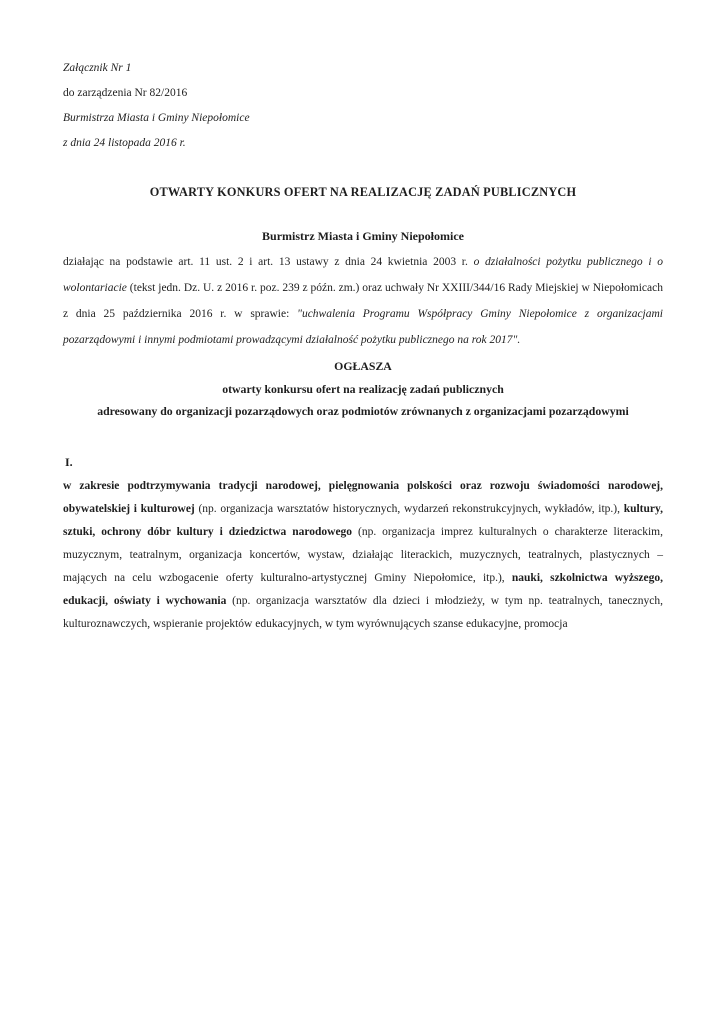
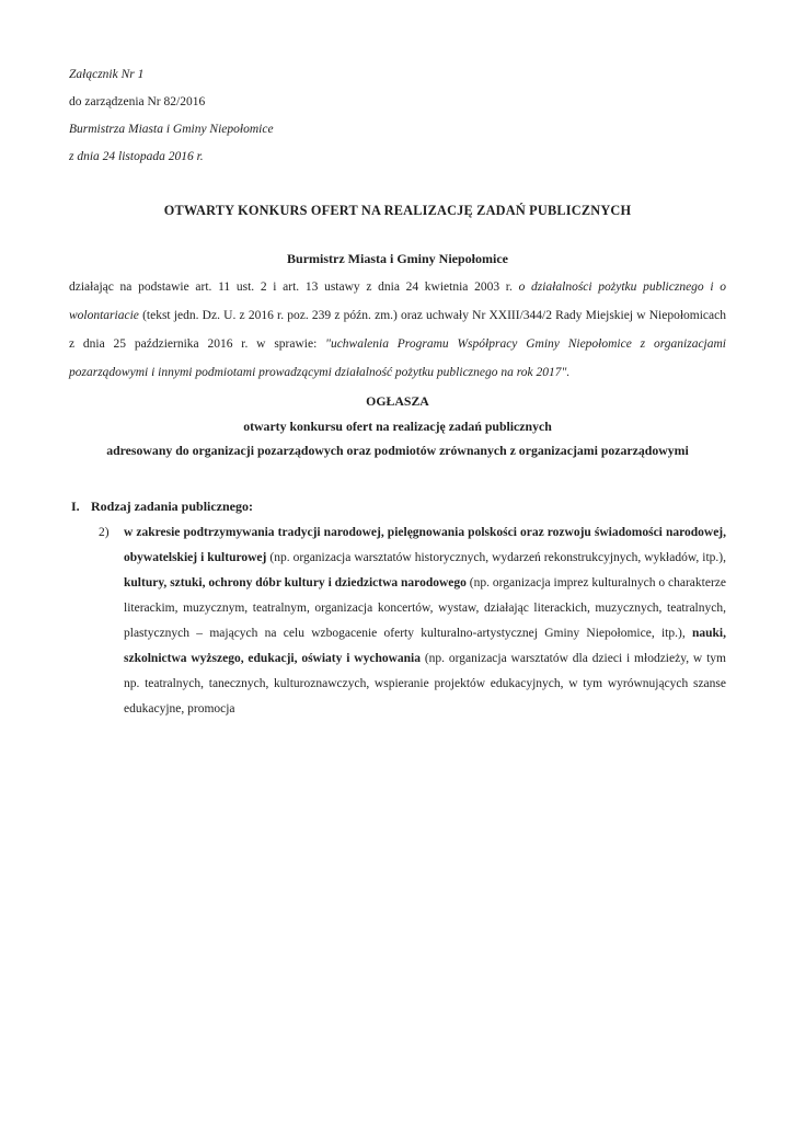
  Załącznik Nr 1
  do zarządzenia Nr 82/2016
  Burmistrza Miasta i Gminy Niepołomice
  z dnia 24 listopada 2016 r.
  OTWARTY KONKURS OFERT NA REALIZACJĘ ZADAŃ PUBLICZNYCH
  Burmistrz Miasta i Gminy Niepołomice
- działając na podstawie art. 11 ust. 2 i art. 13 ustawy z dnia 24 kwietnia 2003 r. o działalności pożytku publicznego i o wolontariacie (tekst jedn. Dz. U. z 2016 r. poz. 239 z późn. zm.) oraz uchwały Nr XXIII/344/16 Rady Miejskiej w Niepołomicach z dnia 25 października 2016 r. w sprawie: "uchwalenia Programu Współpracy Gminy Niepołomice z organizacjami pozarządowymi i innymi podmiotami prowadzącymi działalność pożytku publicznego na rok 2017".
+ działając na podstawie art. 11 ust. 2 i art. 13 ustawy z dnia 24 kwietnia 2003 r. o działalności pożytku publicznego i o wolontariacie (tekst jedn. Dz. U. z 2016 r. poz. 239 z późn. zm.) oraz uchwały Nr XXIII/344/2 Rady Miejskiej w Niepołomicach z dnia 25 października 2016 r. w sprawie: "uchwalenia Programu Współpracy Gminy Niepołomice z organizacjami pozarządowymi i innymi podmiotami prowadzącymi działalność pożytku publicznego na rok 2017".
  OGŁASZA
  otwarty konkursu ofert na realizację zadań publicznych
  adresowany do organizacji pozarządowych oraz podmiotów zrównanych z organizacjami pozarządowymi
  I.
+ Rodzaj zadania publicznego:
+ 2)
  w zakresie podtrzymywania tradycji narodowej, pielęgnowania polskości oraz rozwoju świadomości narodowej, obywatelskiej i kulturowej (np. organizacja warsztatów historycznych, wydarzeń rekonstrukcyjnych, wykładów, itp.), kultury, sztuki, ochrony dóbr kultury i dziedzictwa narodowego (np. organizacja imprez kulturalnych o charakterze literackim, muzycznym, teatralnym, organizacja koncertów, wystaw, działając literackich, muzycznych, teatralnych, plastycznych – mających na celu wzbogacenie oferty kulturalno-artystycznej Gminy Niepołomice, itp.), nauki, szkolnictwa wyższego, edukacji, oświaty i wychowania (np. organizacja warsztatów dla dzieci i młodzieży, w tym np. teatralnych, tanecznych, kulturoznawczych, wspieranie projektów edukacyjnych, w tym wyrównujących szanse edukacyjne, promocja
